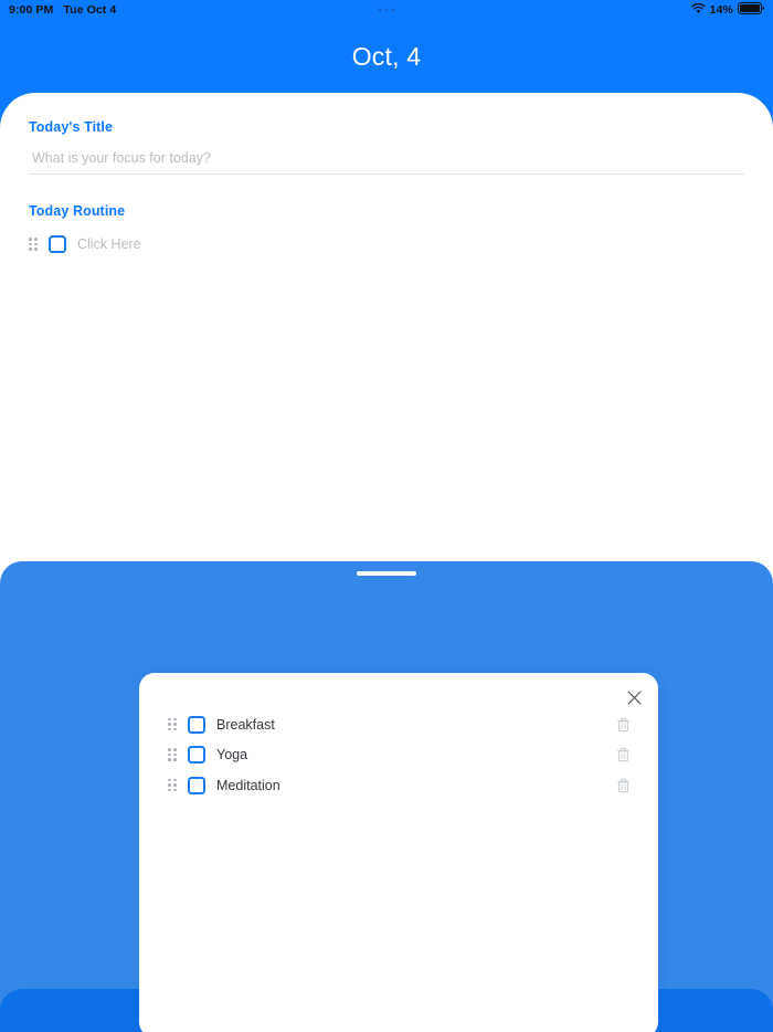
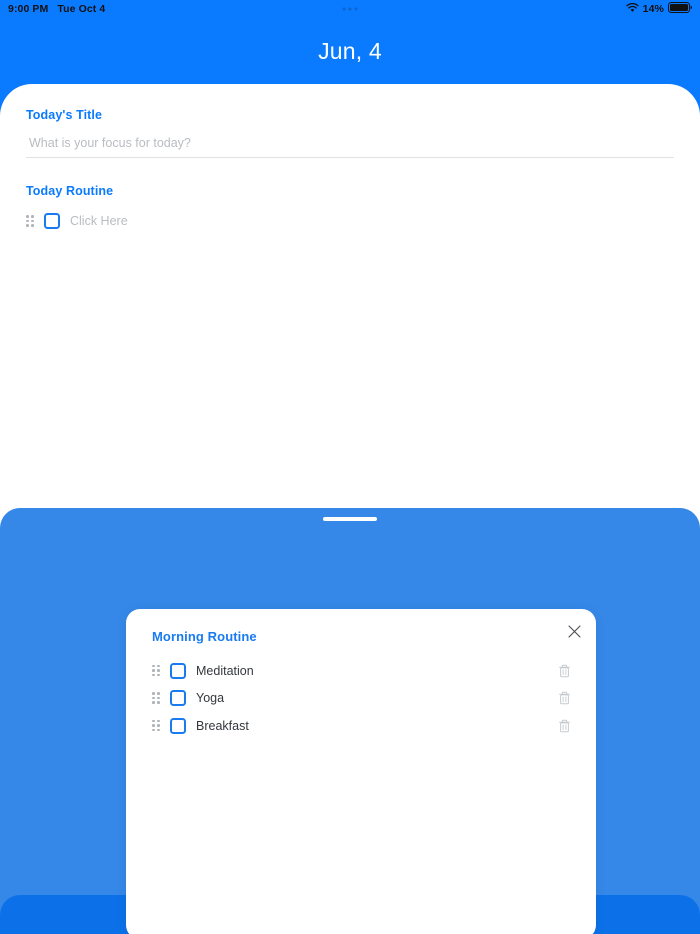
  9:00 PM
  Tue Oct 4
  14%
- Oct, 4
+ Jun, 4
  Today's Title
  What is your focus for today?
  Today Routine
  Click Here
+ Morning Routine
- Breakfast
+ Meditation
  Yoga
- Meditation
+ Breakfast
